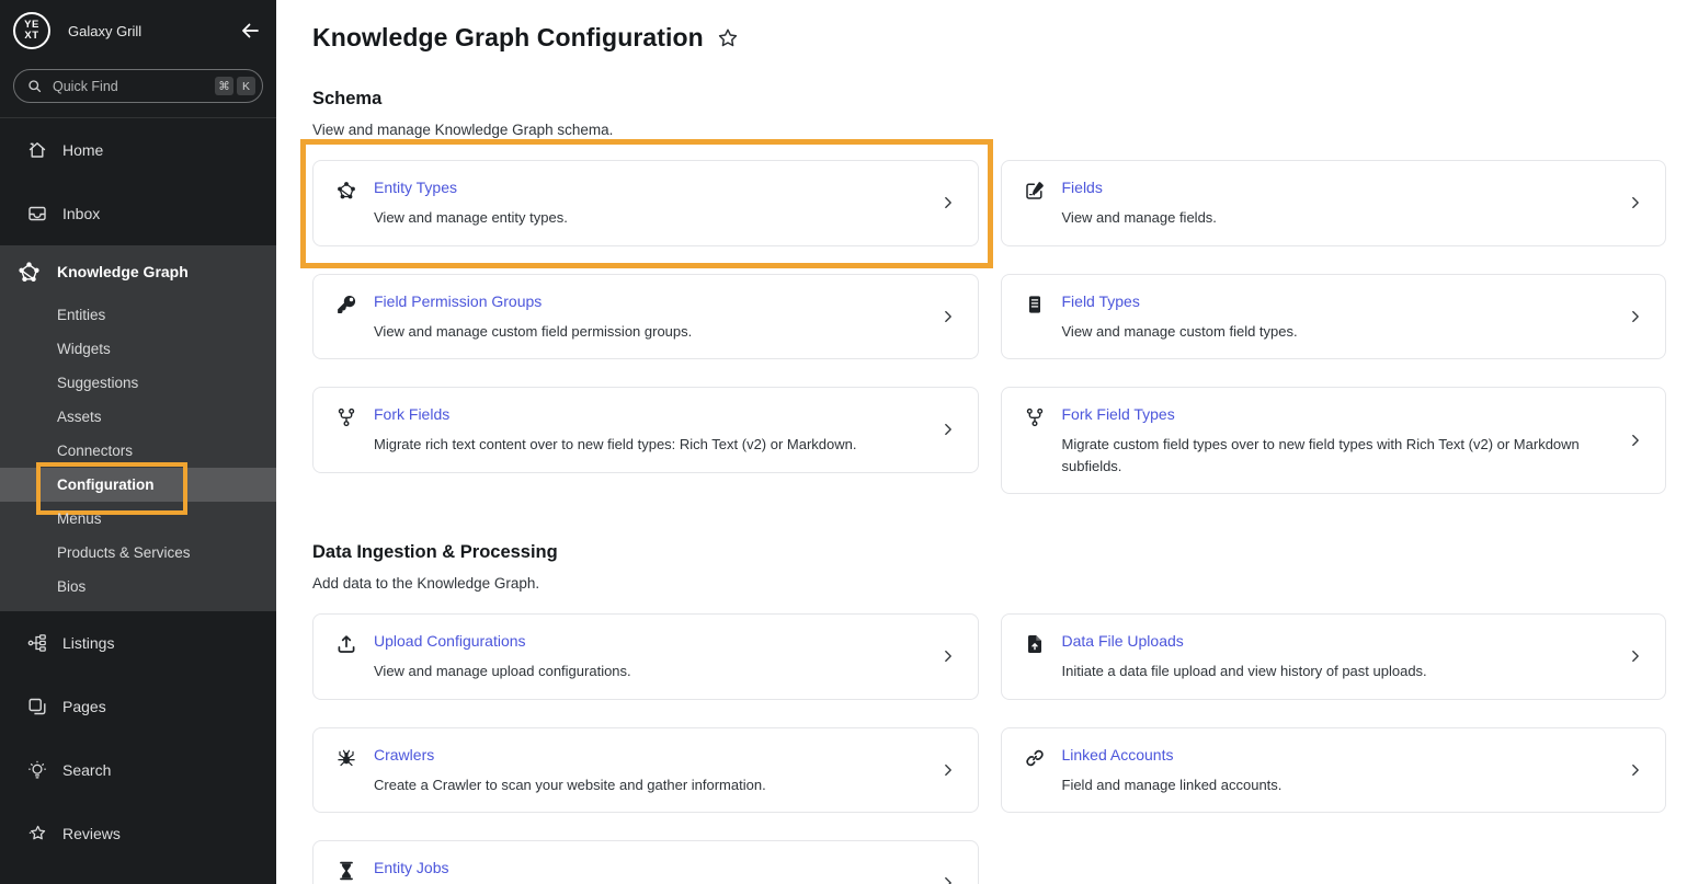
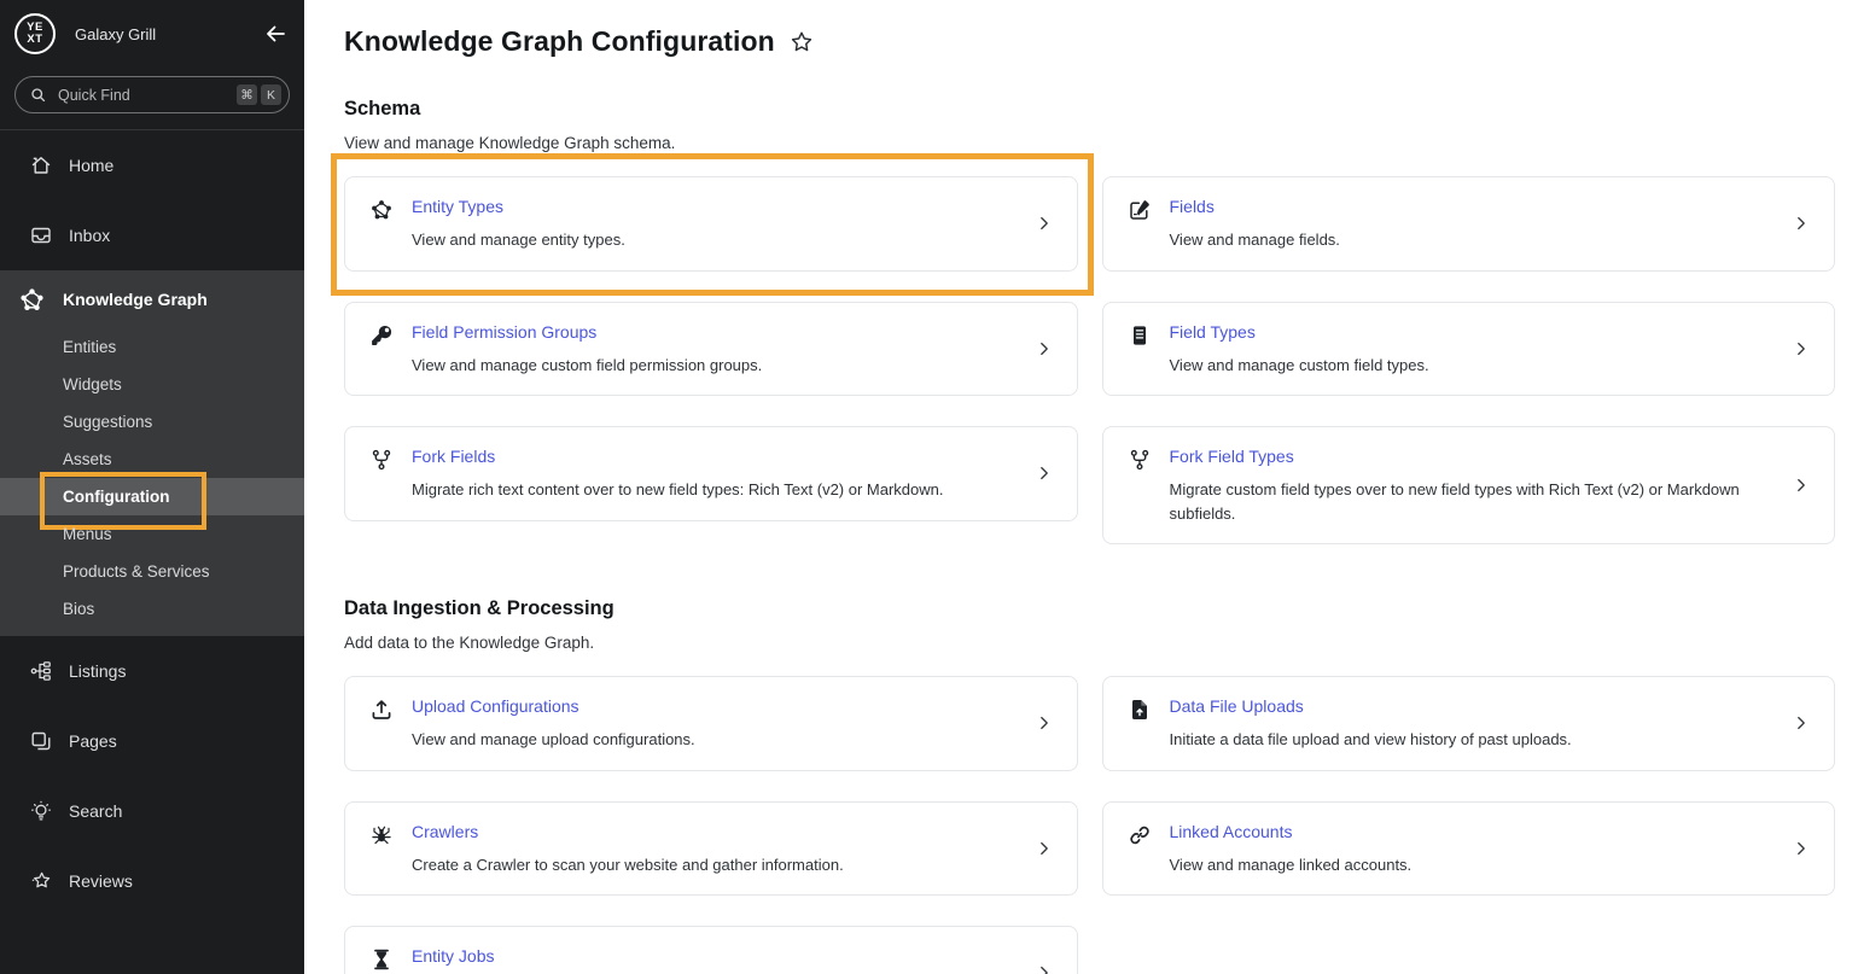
  YE
  XT
  Galaxy Grill
  Quick Find
  ⌘
  K
  Home
  Inbox
  Knowledge Graph
  Entities
  Widgets
  Suggestions
  Assets
- Connectors
  Configuration
  Menus
  Products & Services
  Bios
  Listings
  Pages
  Search
  Reviews
  Knowledge Graph Configuration
  Schema
  View and manage Knowledge Graph schema.
  Entity Types
  View and manage entity types.
  Fields
  View and manage fields.
  Field Permission Groups
  View and manage custom field permission groups.
  Field Types
  View and manage custom field types.
  Fork Fields
  Migrate rich text content over to new field types: Rich Text (v2) or Markdown.
  Fork Field Types
  Migrate custom field types over to new field types with Rich Text (v2) or Markdown subfields.
  Data Ingestion & Processing
  Add data to the Knowledge Graph.
  Upload Configurations
  View and manage upload configurations.
  Data File Uploads
  Initiate a data file upload and view history of past uploads.
  Crawlers
  Create a Crawler to scan your website and gather information.
  Linked Accounts
- Field and manage linked accounts.
+ View and manage linked accounts.
  Entity Jobs
